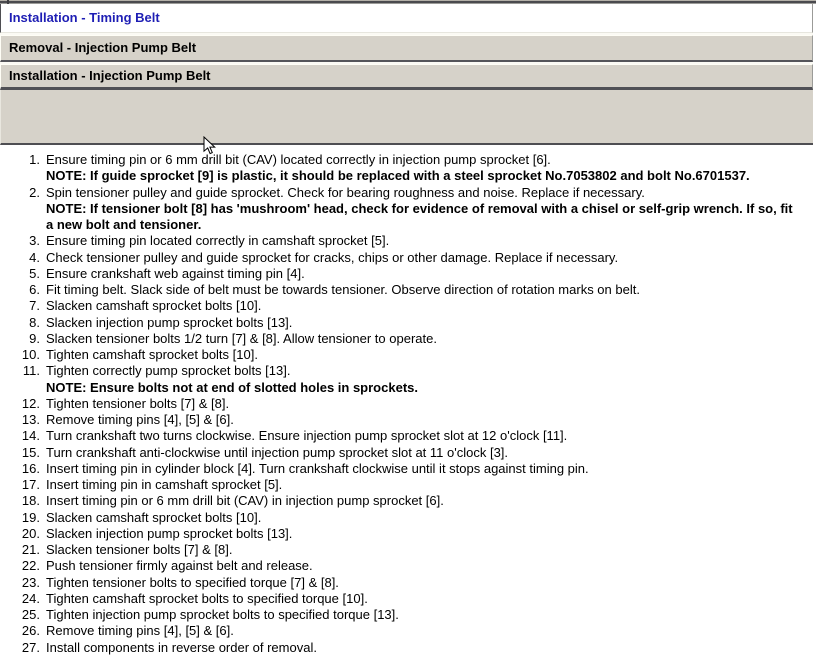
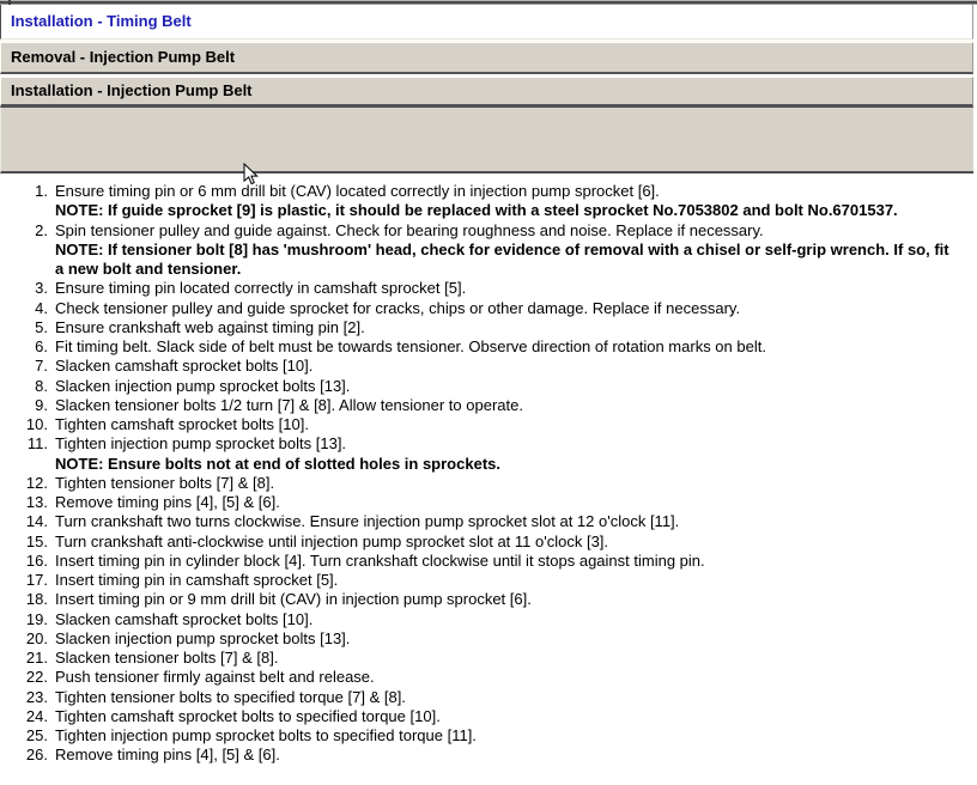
  Installation - Timing Belt
  Removal - Injection Pump Belt
  Installation - Injection Pump Belt
  1.
  Ensure timing pin or 6 mm drill bit (CAV) located correctly in injection pump sprocket [6].
  NOTE: If guide sprocket [9] is plastic, it should be replaced with a steel sprocket No.7053802 and bolt No.6701537.
  2.
- Spin tensioner pulley and guide sprocket. Check for bearing roughness and noise. Replace if necessary.
+ Spin tensioner pulley and guide against. Check for bearing roughness and noise. Replace if necessary.
  NOTE: If tensioner bolt [8] has 'mushroom' head, check for evidence of removal with a chisel or self-grip wrench. If so, fit
  a new bolt and tensioner.
  3.
  Ensure timing pin located correctly in camshaft sprocket [5].
  4.
  Check tensioner pulley and guide sprocket for cracks, chips or other damage. Replace if necessary.
  5.
- Ensure crankshaft web against timing pin [4].
+ Ensure crankshaft web against timing pin [2].
  6.
  Fit timing belt. Slack side of belt must be towards tensioner. Observe direction of rotation marks on belt.
  7.
  Slacken camshaft sprocket bolts [10].
  8.
  Slacken injection pump sprocket bolts [13].
  9.
  Slacken tensioner bolts 1/2 turn [7] & [8]. Allow tensioner to operate.
  10.
  Tighten camshaft sprocket bolts [10].
  11.
- Tighten correctly pump sprocket bolts [13].
+ Tighten injection pump sprocket bolts [13].
  NOTE: Ensure bolts not at end of slotted holes in sprockets.
  12.
  Tighten tensioner bolts [7] & [8].
  13.
  Remove timing pins [4], [5] & [6].
  14.
  Turn crankshaft two turns clockwise. Ensure injection pump sprocket slot at 12 o'clock [11].
  15.
  Turn crankshaft anti-clockwise until injection pump sprocket slot at 11 o'clock [3].
  16.
  Insert timing pin in cylinder block [4]. Turn crankshaft clockwise until it stops against timing pin.
  17.
  Insert timing pin in camshaft sprocket [5].
  18.
- Insert timing pin or 6 mm drill bit (CAV) in injection pump sprocket [6].
+ Insert timing pin or 9 mm drill bit (CAV) in injection pump sprocket [6].
  19.
  Slacken camshaft sprocket bolts [10].
  20.
  Slacken injection pump sprocket bolts [13].
  21.
  Slacken tensioner bolts [7] & [8].
  22.
  Push tensioner firmly against belt and release.
  23.
  Tighten tensioner bolts to specified torque [7] & [8].
  24.
  Tighten camshaft sprocket bolts to specified torque [10].
  25.
- Tighten injection pump sprocket bolts to specified torque [13].
+ Tighten injection pump sprocket bolts to specified torque [11].
  26.
  Remove timing pins [4], [5] & [6].
- 27.
- Install components in reverse order of removal.
